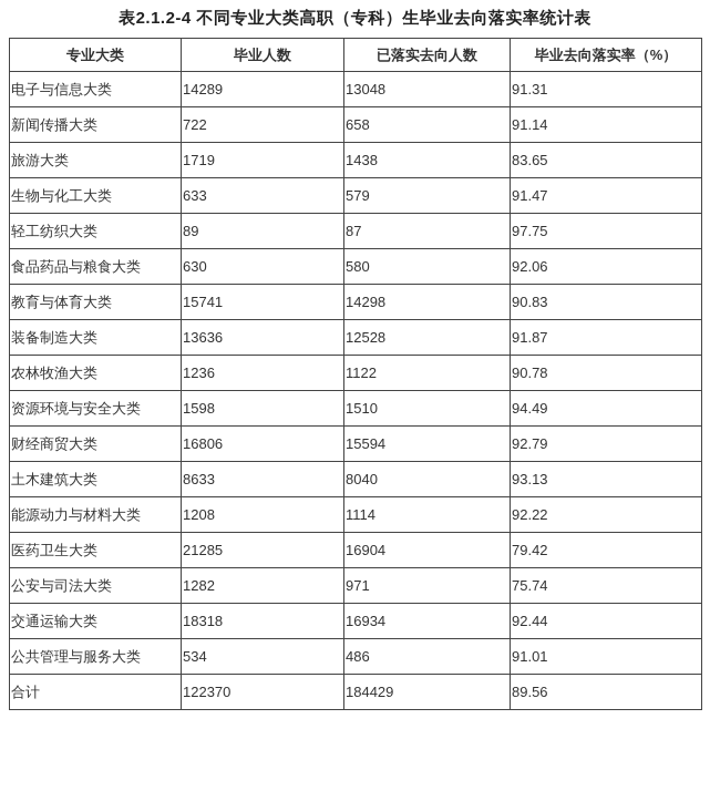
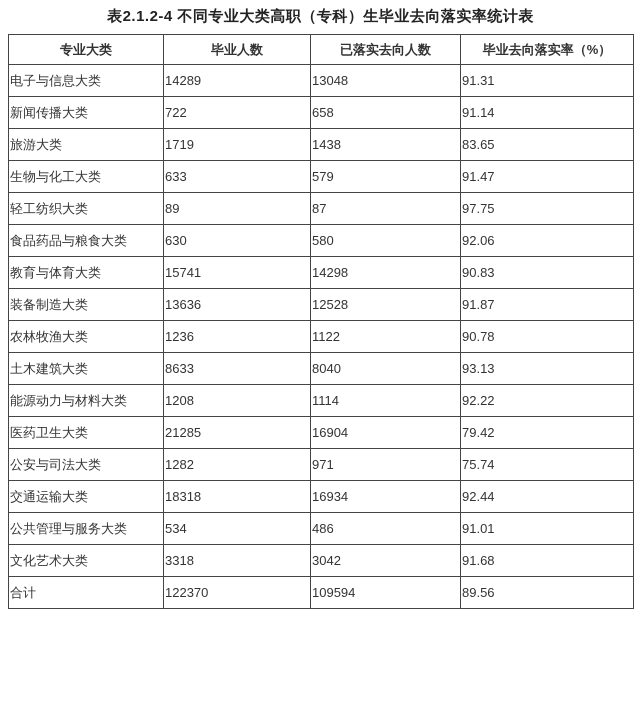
  表2.1.2-4 不同专业大类高职（专科）生毕业去向落实率统计表
  专业大类	毕业人数	已落实去向人数	毕业去向落实率（%）
  电子与信息大类	14289	13048	91.31
  新闻传播大类	722	658	91.14
  旅游大类	1719	1438	83.65
  生物与化工大类	633	579	91.47
  轻工纺织大类	89	87	97.75
  食品药品与粮食大类	630	580	92.06
  教育与体育大类	15741	14298	90.83
  装备制造大类	13636	12528	91.87
  农林牧渔大类	1236	1122	90.78
- 资源环境与安全大类	1598	1510	94.49
- 财经商贸大类	16806	15594	92.79
  土木建筑大类	8633	8040	93.13
  能源动力与材料大类	1208	1114	92.22
  医药卫生大类	21285	16904	79.42
  公安与司法大类	1282	971	75.74
  交通运输大类	18318	16934	92.44
  公共管理与服务大类	534	486	91.01
+ 文化艺术大类	3318	3042	91.68
- 合计	122370	184429	89.56
+ 合计	122370	109594	89.56
